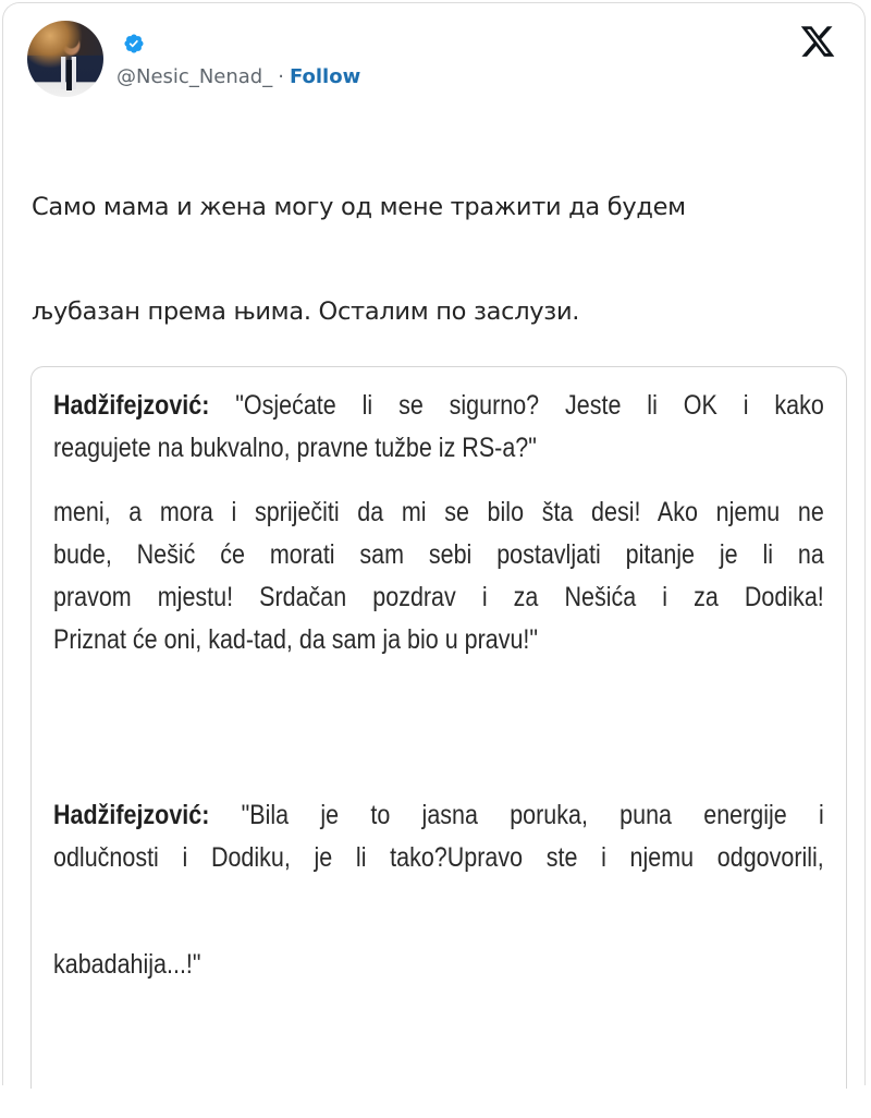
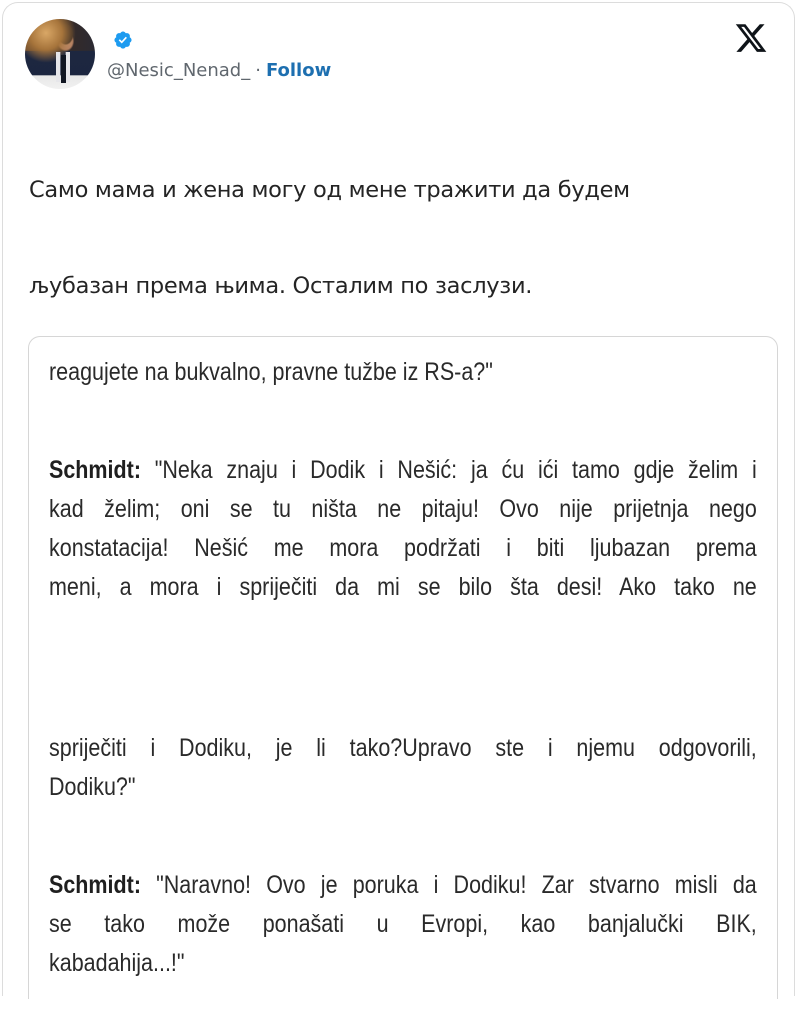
  @Nesic_Nenad_
  ·
  Follow
  Само мама и жена могу од мене тражити да будем
  љубазан према њима. Осталим по заслузи.
- Hadžifejzović: "Osjećate li se sigurno? Jeste li OK i kako
  reagujete na bukvalno, pravne tužbe iz RS-a?"
+ Schmidt: "Neka znaju i Dodik i Nešić: ja ću ići tamo gdje želim i
+ kad želim; oni se tu ništa ne pitaju! Ovo nije prijetnja nego
+ konstatacija! Nešić me mora podržati i biti ljubazan prema
- meni, a mora i spriječiti da mi se bilo šta desi! Ako njemu ne
+ meni, a mora i spriječiti da mi se bilo šta desi! Ako tako ne
- bude, Nešić će morati sam sebi postavljati pitanje je li na
- pravom mjestu! Srdačan pozdrav i za Nešića i za Dodika!
- Priznat će oni, kad-tad, da sam ja bio u pravu!"
- Hadžifejzović: "Bila je to jasna poruka, puna energije i
- odlučnosti i Dodiku, je li tako?Upravo ste i njemu odgovorili,
+ spriječiti i Dodiku, je li tako?Upravo ste i njemu odgovorili,
+ Dodiku?"
+ Schmidt: "Naravno! Ovo je poruka i Dodiku! Zar stvarno misli da
+ se tako može ponašati u Evropi, kao banjalučki BIK,
  kabadahija...!"
